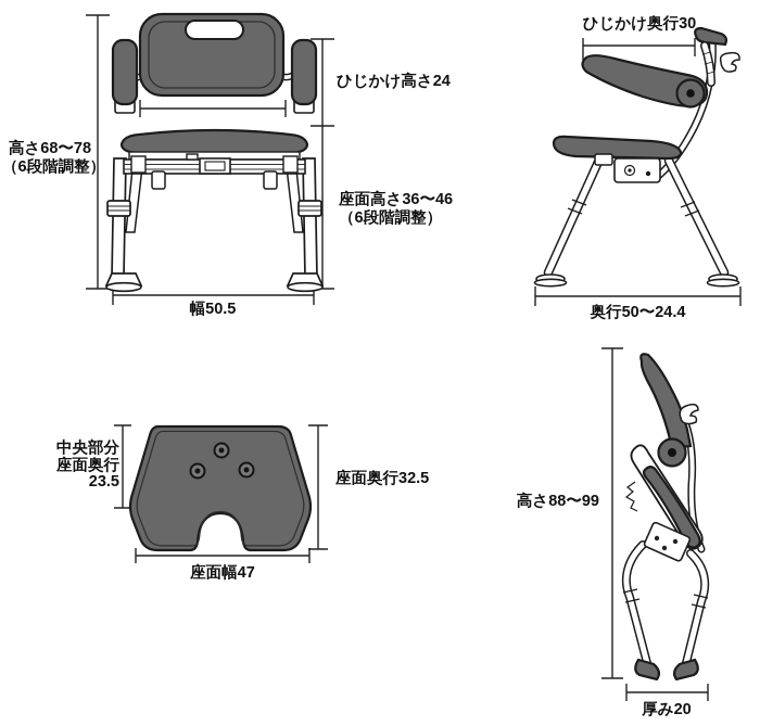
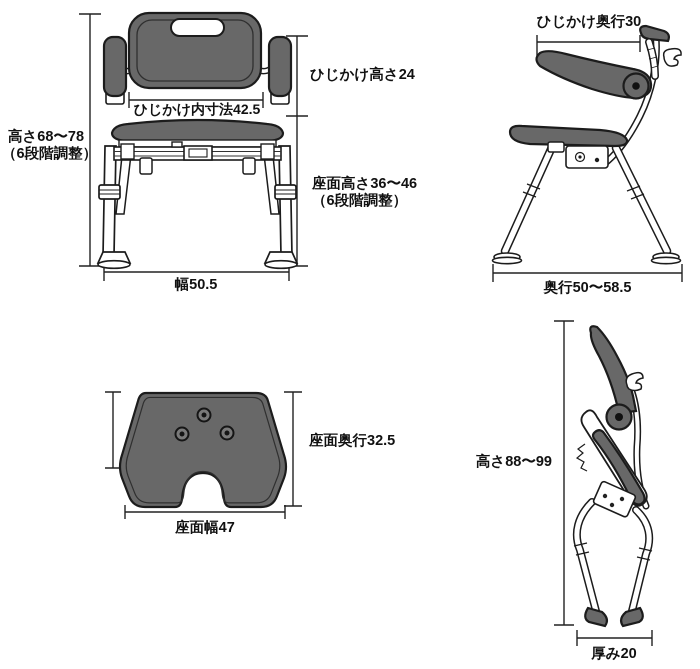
  高さ68〜78
  （6段階調整）
+ ひじかけ内寸法42.5
  幅50.5
  ひじかけ高さ24
  座面高さ36〜46
  （6段階調整）
  ひじかけ奥行30
- 奥行50〜24.4
+ 奥行50〜58.5
- 中央部分
- 座面奥行
- 23.5
  座面奥行32.5
  座面幅47
  高さ88〜99
  厚み20
